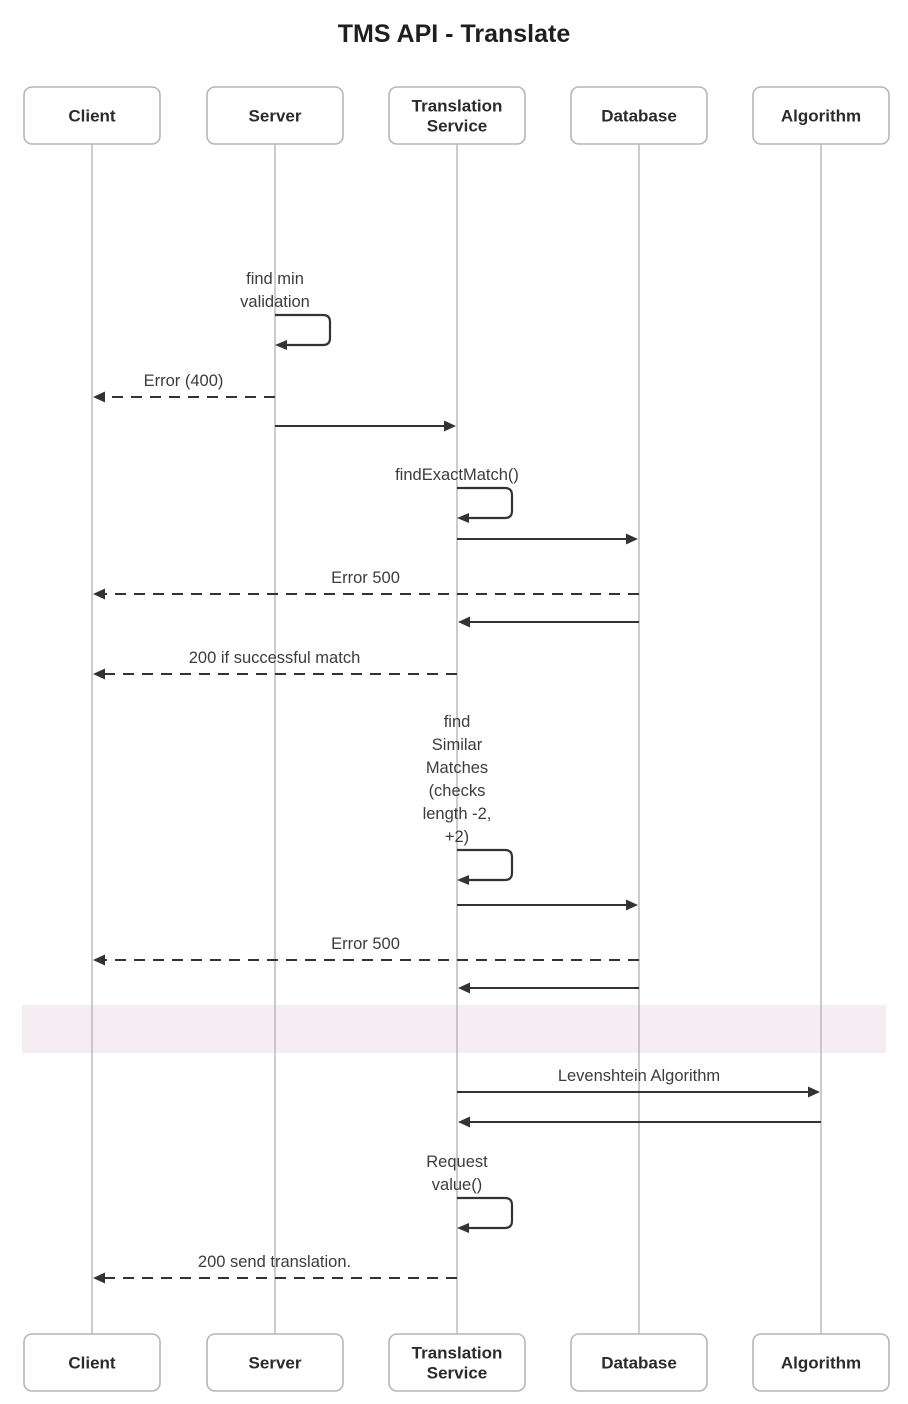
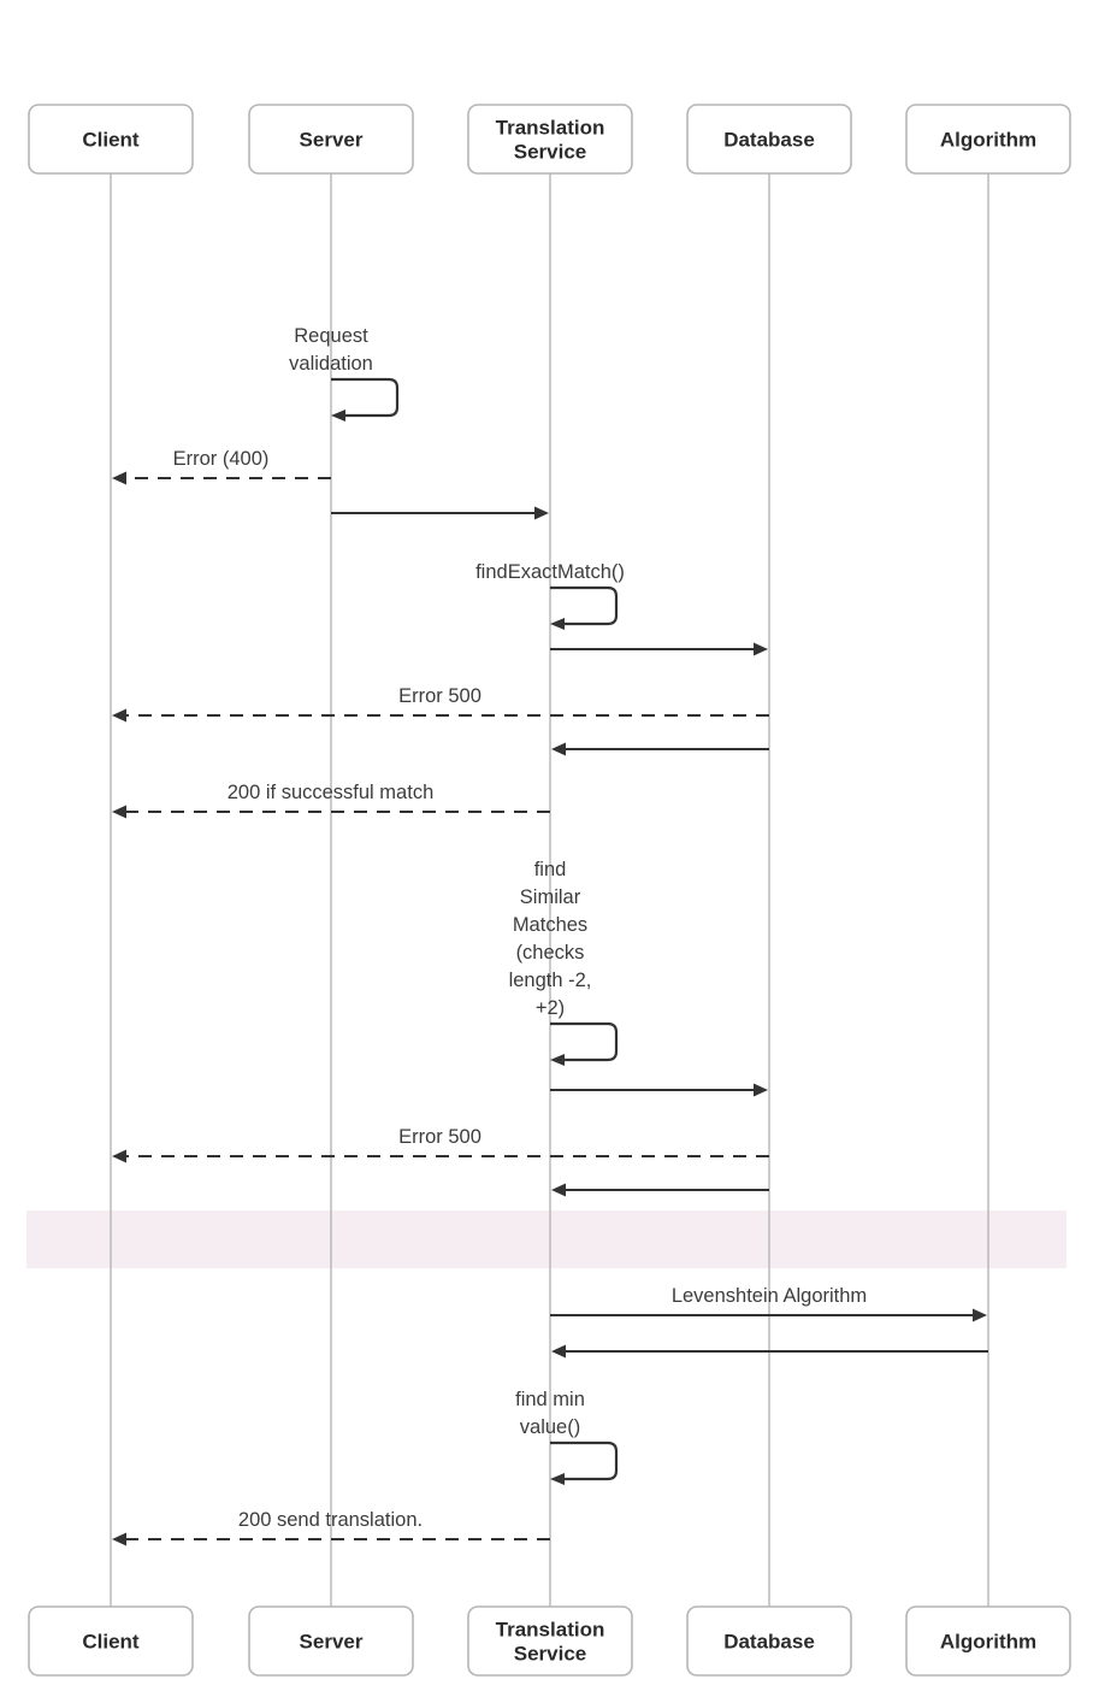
- TMS API - Translate
- find min
+ Request
  validation
  Error (400)
  findExactMatch()
  Error 500
  200 if successful match
  find
  Similar
  Matches
  (checks
  length -2,
  +2)
  Error 500
  Levenshtein Algorithm
- Request
+ find min
  value()
  200 send translation.
  Client
  Server
  Translation
  Service
  Database
  Algorithm
  Client
  Server
  Translation
  Service
  Database
  Algorithm
